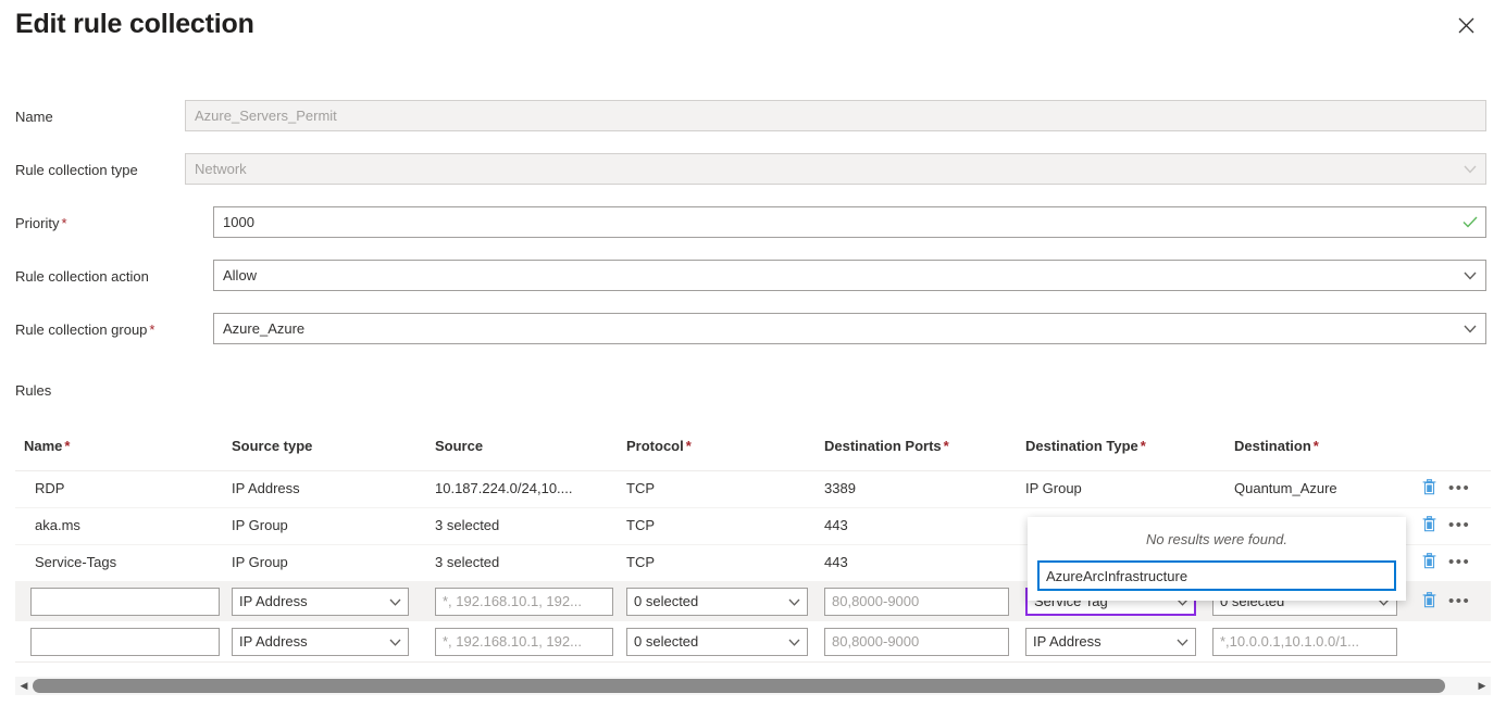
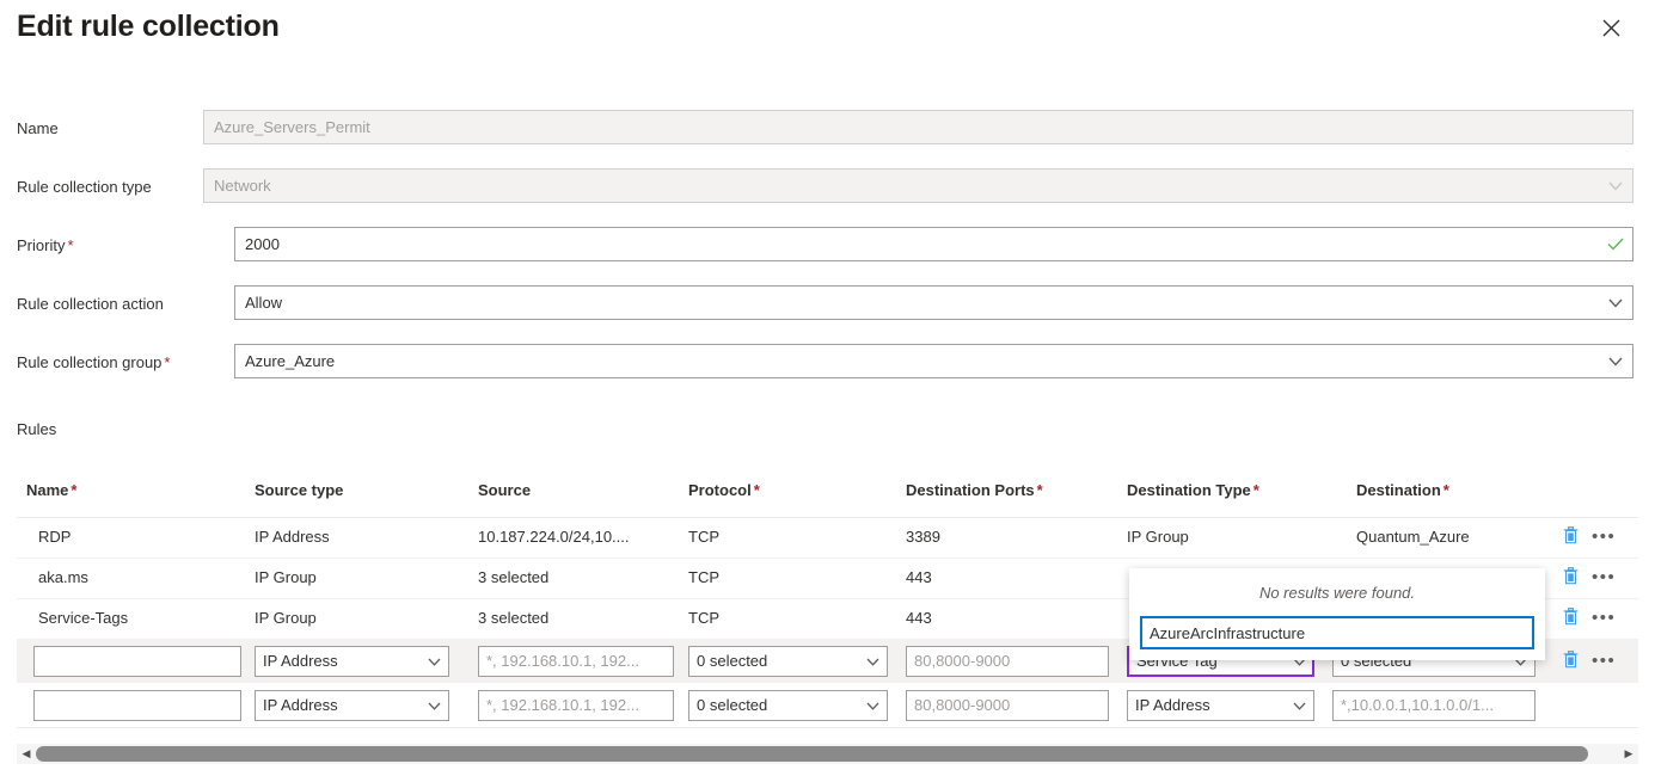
  Edit rule collection
  Name
  Azure_Servers_Permit
  Rule collection type
  Network
  Priority *
- 1000
+ 2000
  Rule collection action
  Allow
  Rule collection group *
  Azure_Azure
  Rules
  Name *
  Source type
  Source
  Protocol *
  Destination Ports *
  Destination Type *
  Destination *
  RDP
  IP Address
  10.187.224.0/24,10....
  TCP
  3389
  IP Group
  Quantum_Azure
  •••
  aka.ms
  IP Group
  3 selected
  TCP
  443
  •••
  Service-Tags
  IP Group
  3 selected
  TCP
  443
  •••
  IP Address
  *, 192.168.10.1, 192...
  0 selected
  80,8000-9000
  Service Tag
  0 selected
  •••
  IP Address
  *, 192.168.10.1, 192...
  0 selected
  80,8000-9000
  IP Address
  *,10.0.0.1,10.1.0.0/1...
  No results were found.
  AzureArcInfrastructure
  ◀
  ▶
